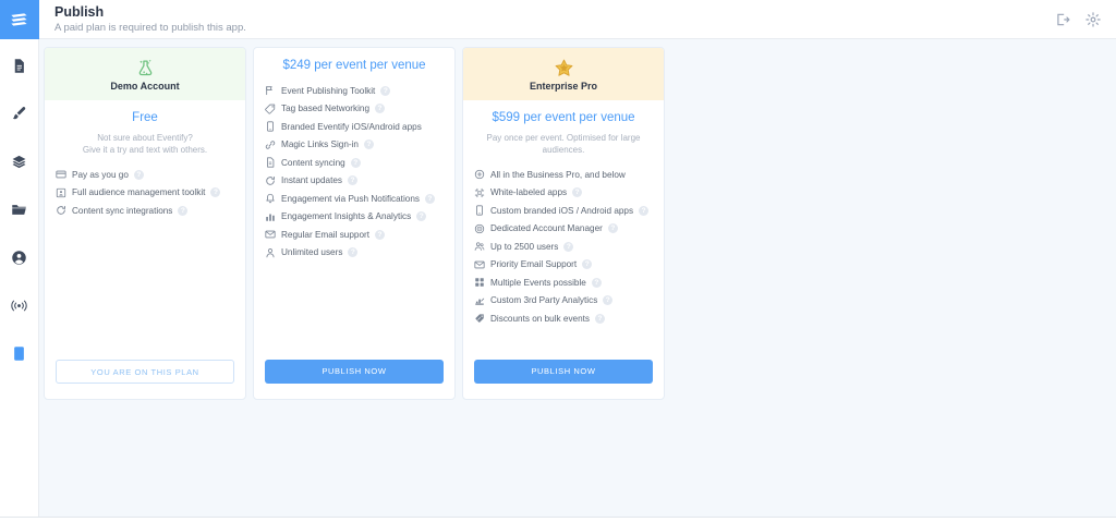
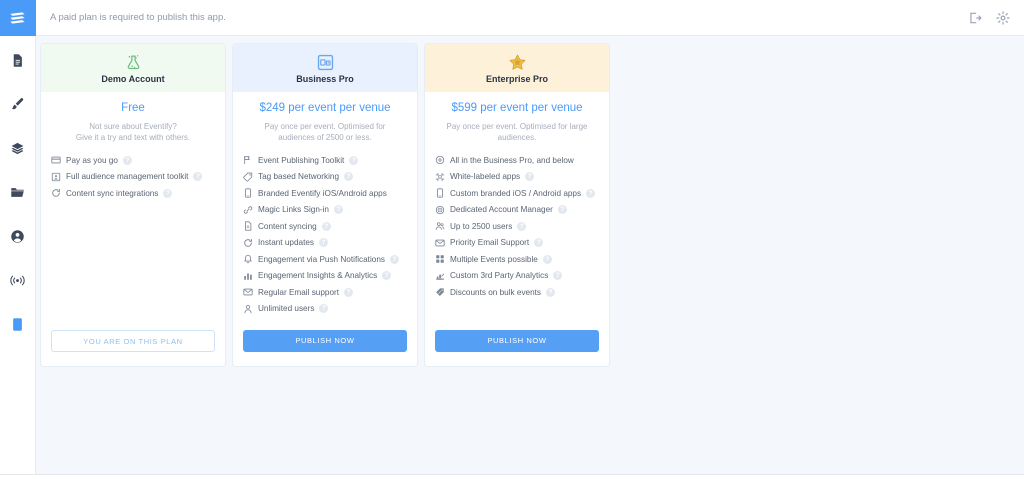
- Publish
  A paid plan is required to publish this app.
  Demo Account
  Free
  Not sure about Eventify?
  Give it a try and text with others.
  Pay as you go
  Full audience management toolkit
  Content sync integrations
  YOU ARE ON THIS PLAN
+ Business Pro
  $249 per event per venue
+ Pay once per event. Optimised for
+ audiences of 2500 or less.
  Event Publishing Toolkit
  Tag based Networking
  Branded Eventify iOS/Android apps
  Magic Links Sign-in
  Content syncing
  Instant updates
  Engagement via Push Notifications
  Engagement Insights & Analytics
  Regular Email support
  Unlimited users
  PUBLISH NOW
  Enterprise Pro
  $599 per event per venue
  Pay once per event. Optimised for large
  audiences.
  All in the Business Pro, and below
  White-labeled apps
  Custom branded iOS / Android apps
  Dedicated Account Manager
  Up to 2500 users
  Priority Email Support
  Multiple Events possible
  Custom 3rd Party Analytics
  Discounts on bulk events
  PUBLISH NOW
